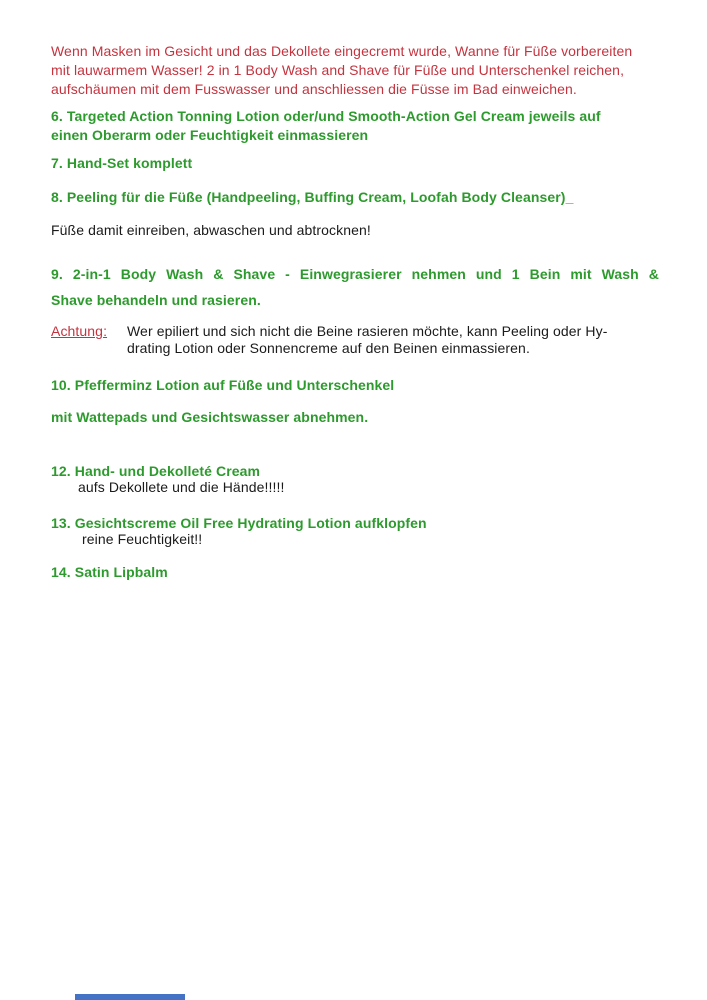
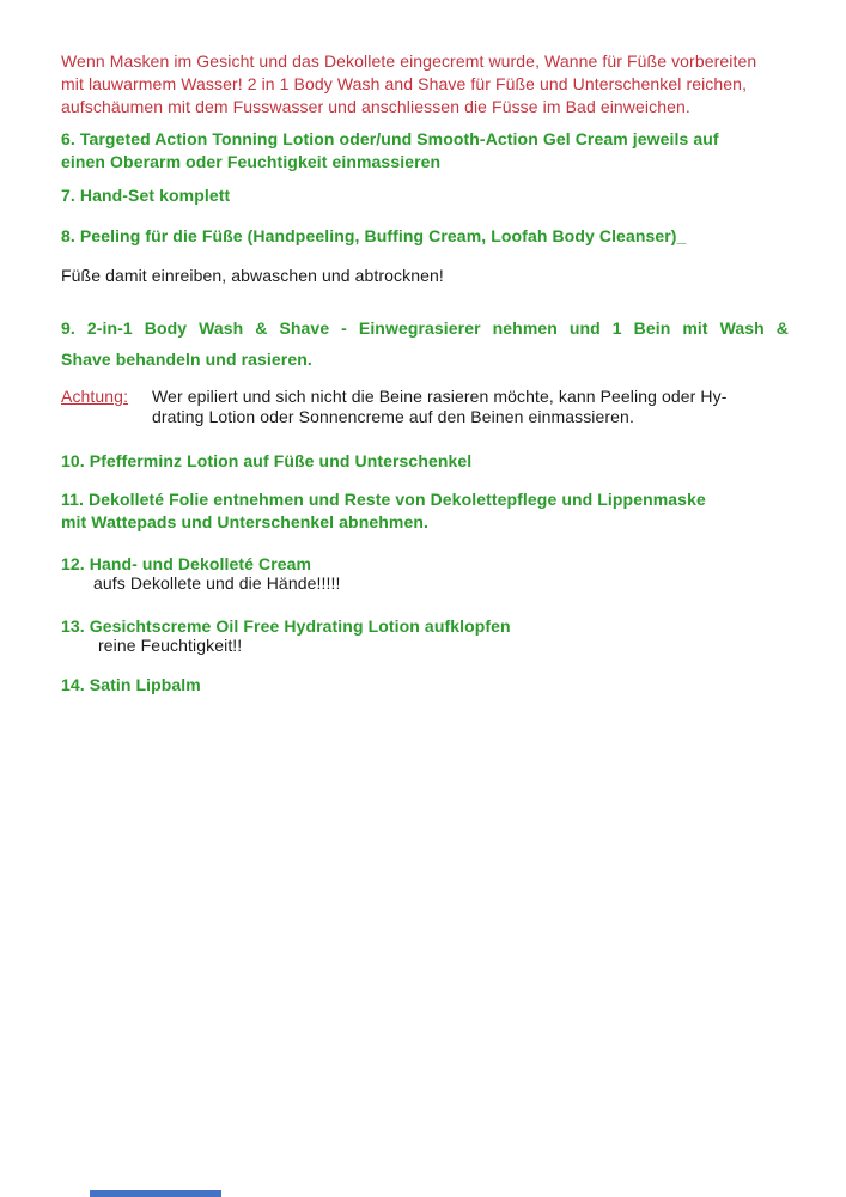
  Wenn Masken im Gesicht und das Dekollete eingecremt wurde, Wanne für Füße vorbereiten
  mit lauwarmem Wasser! 2 in 1 Body Wash and Shave für Füße und Unterschenkel reichen,
  aufschäumen mit dem Fusswasser und anschliessen die Füsse im Bad einweichen.
  6. Targeted Action Tonning Lotion oder/und Smooth-Action Gel Cream jeweils auf
  einen Oberarm oder Feuchtigkeit einmassieren
  7. Hand-Set komplett
  8. Peeling für die Füße (Handpeeling, Buffing Cream, Loofah Body Cleanser)_
  Füße damit einreiben, abwaschen und abtrocknen!
  9. 2-in-1 Body Wash & Shave - Einwegrasierer nehmen und 1 Bein mit Wash &
  Shave behandeln und rasieren.
  Achtung:
  Wer epiliert und sich nicht die Beine rasieren möchte, kann Peeling oder Hy-
  drating Lotion oder Sonnencreme auf den Beinen einmassieren.
  10. Pfefferminz Lotion auf Füße und Unterschenkel
+ 11. Dekolleté Folie entnehmen und Reste von Dekolettepflege und Lippenmaske
- mit Wattepads und Gesichtswasser abnehmen.
+ mit Wattepads und Unterschenkel abnehmen.
  12. Hand- und Dekolleté Cream
  aufs Dekollete und die Hände!!!!!
  13. Gesichtscreme Oil Free Hydrating Lotion aufklopfen
  reine Feuchtigkeit!!
  14. Satin Lipbalm
